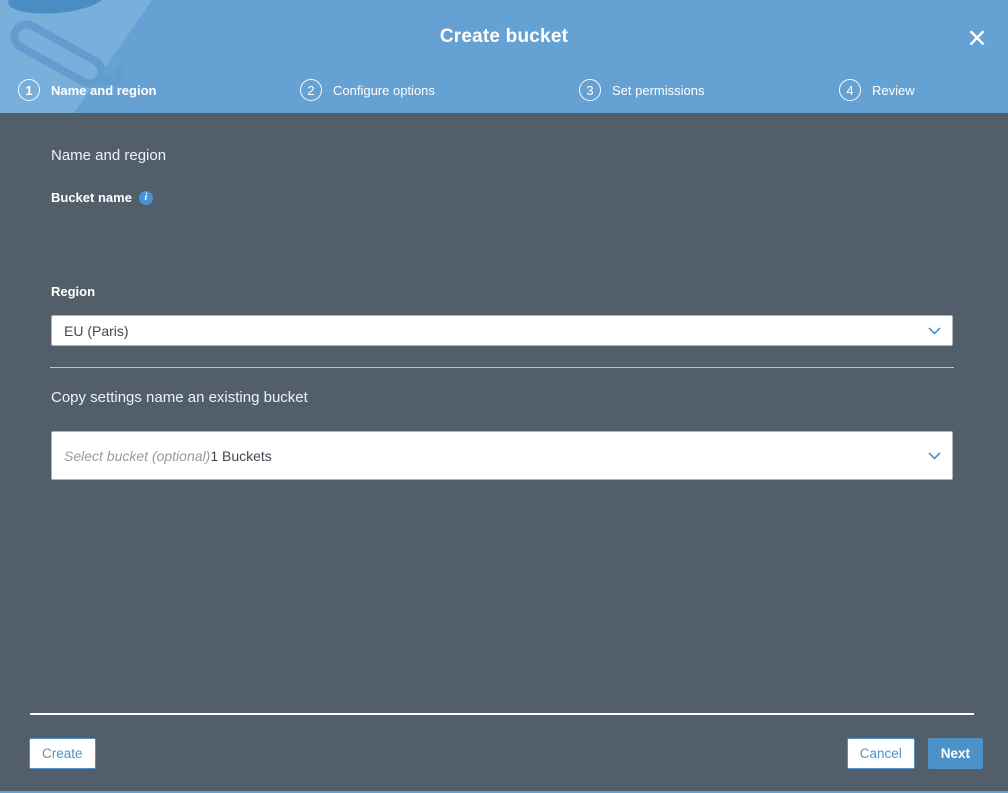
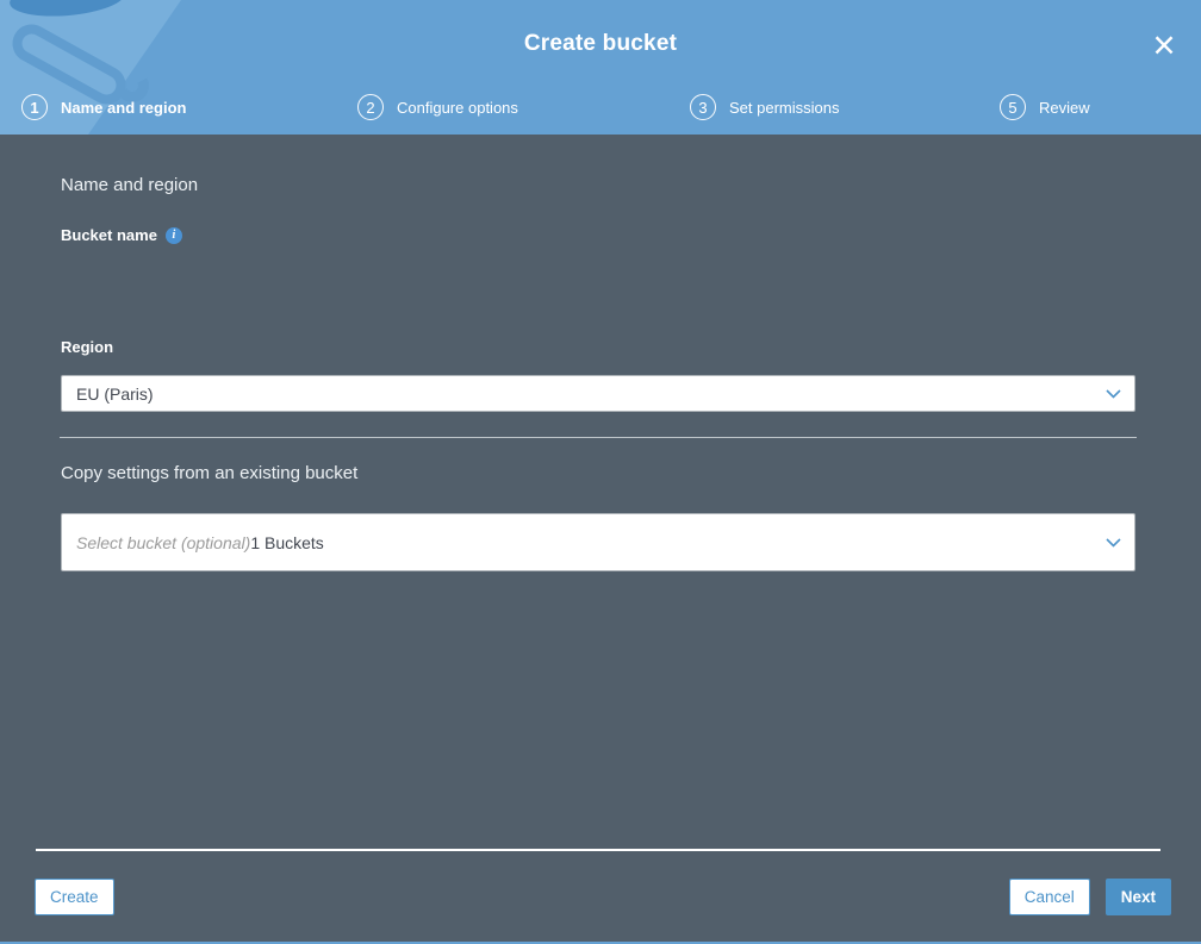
  Create bucket
  ×
  1
  Name and region
  2
  Configure options
  3
  Set permissions
- 4
+ 5
  Review
  Name and region
  Bucket name
  i
  Region
  EU (Paris)
- Copy settings name an existing bucket
+ Copy settings from an existing bucket
  Select bucket (optional)
  1 Buckets
  Create
  Cancel
  Next
